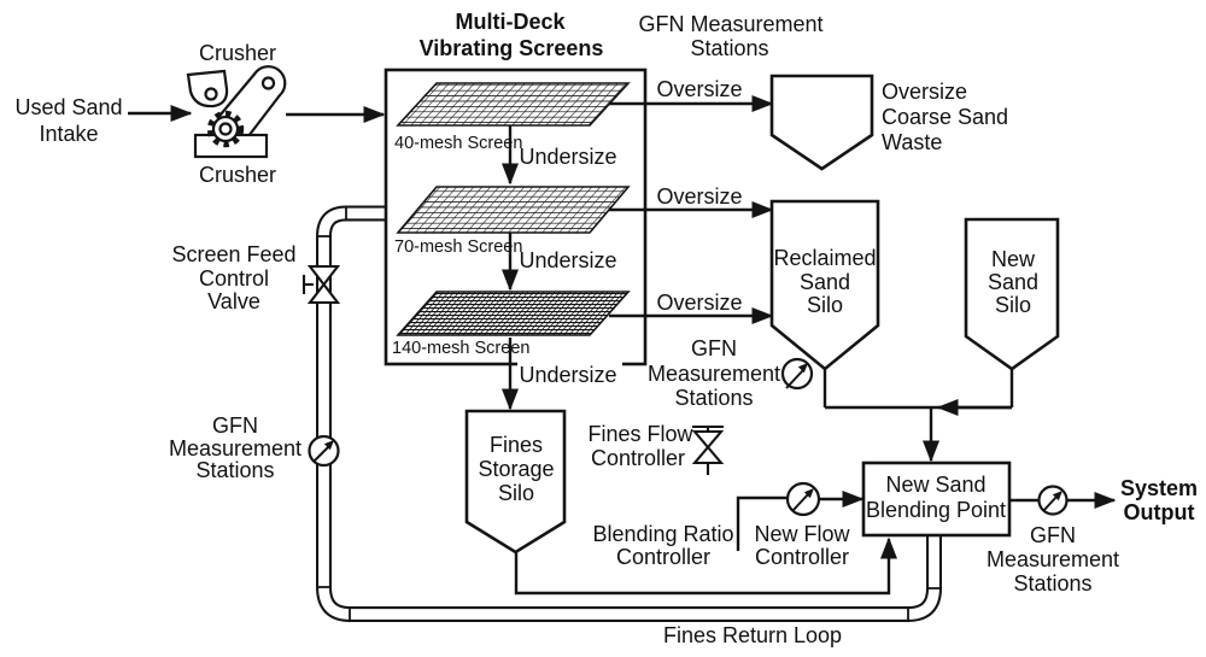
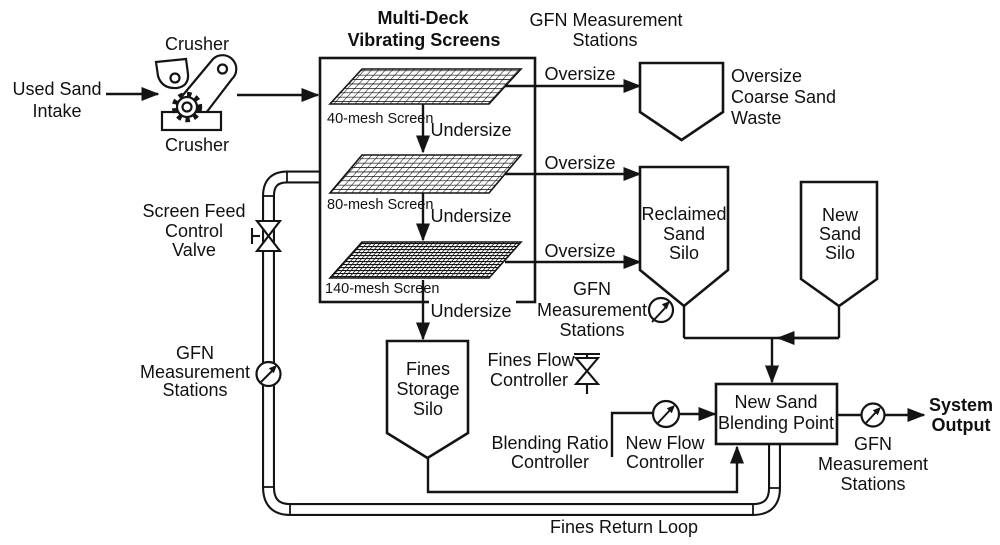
  Used Sand
  Intake
  Crusher
  Crusher
  Multi-Deck
  Vibrating Screens
  GFN Measurement
  Stations
  40-mesh Screen
- 70-mesh Screen
+ 80-mesh Screen
  140-mesh Screen
  Oversize
  Oversize
  Oversize
  Undersize
  Undersize
  Undersize
  Oversize
  Coarse Sand
  Waste
  Reclaimed
  Sand
  Silo
  New
  Sand
  Silo
  Screen Feed
  Control
  Valve
  GFN
  Measurement
  Stations
  GFN
  Measurement
  Stations
  Fines
  Storage
  Silo
  Fines Flow
  Controller
  Blending Ratio
  Controller
  New Flow
  Controller
  New Sand
  Blending Point
  GFN
  Measurement
  Stations
  System
  Output
  Fines Return Loop
